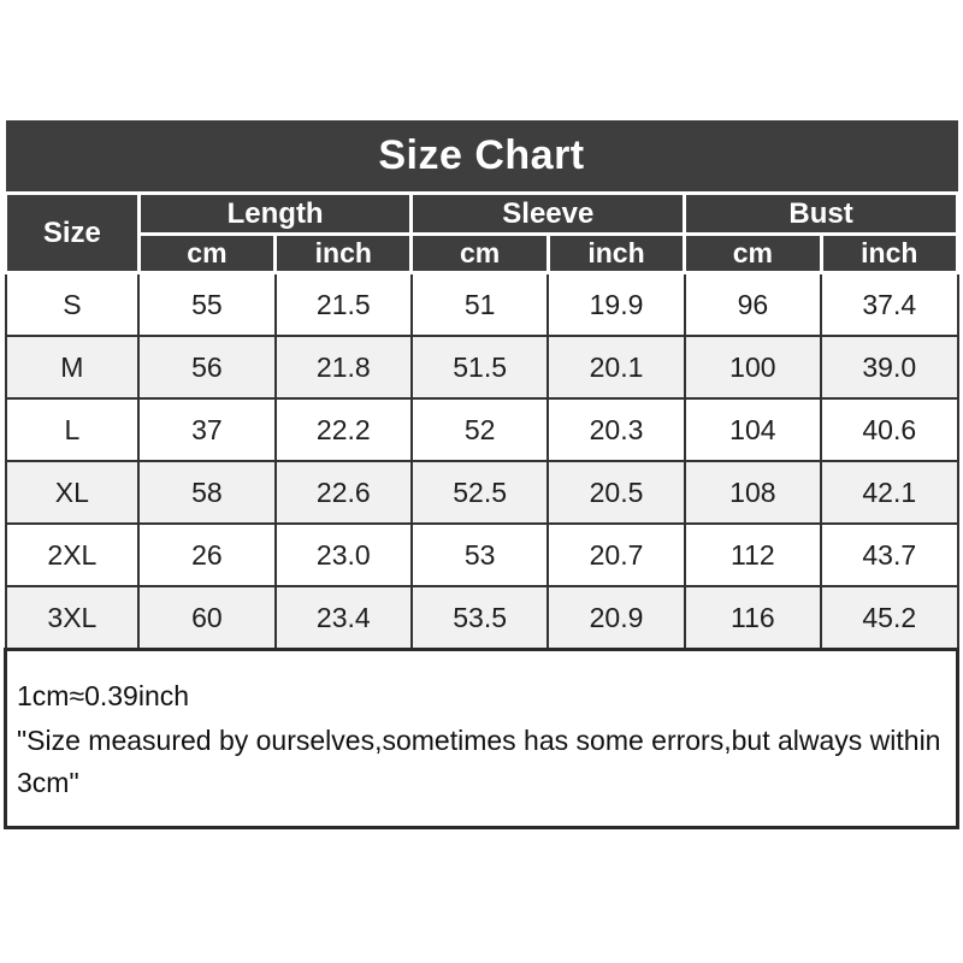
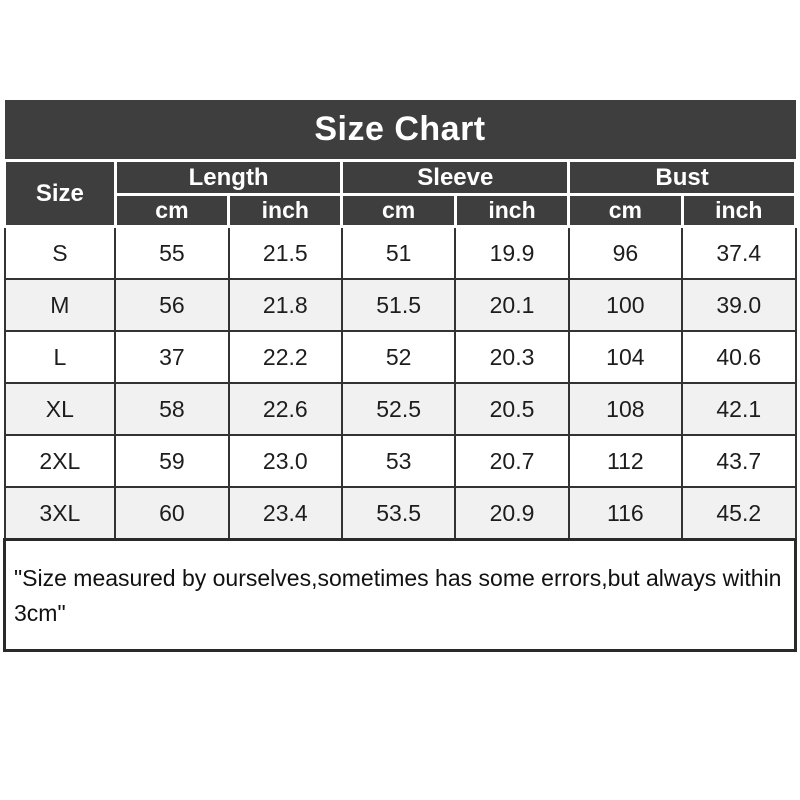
  Size Chart
  Size	Length	Sleeve	Bust
  cm	inch	cm	inch	cm	inch
  S	55	21.5	51	19.9	96	37.4
  M	56	21.8	51.5	20.1	100	39.0
  L	37	22.2	52	20.3	104	40.6
  XL	58	22.6	52.5	20.5	108	42.1
- 2XL	26	23.0	53	20.7	112	43.7
+ 2XL	59	23.0	53	20.7	112	43.7
  3XL	60	23.4	53.5	20.9	116	45.2
- 1cm≈0.39inch
  "Size measured by ourselves,sometimes has some errors,but always within 3cm"
